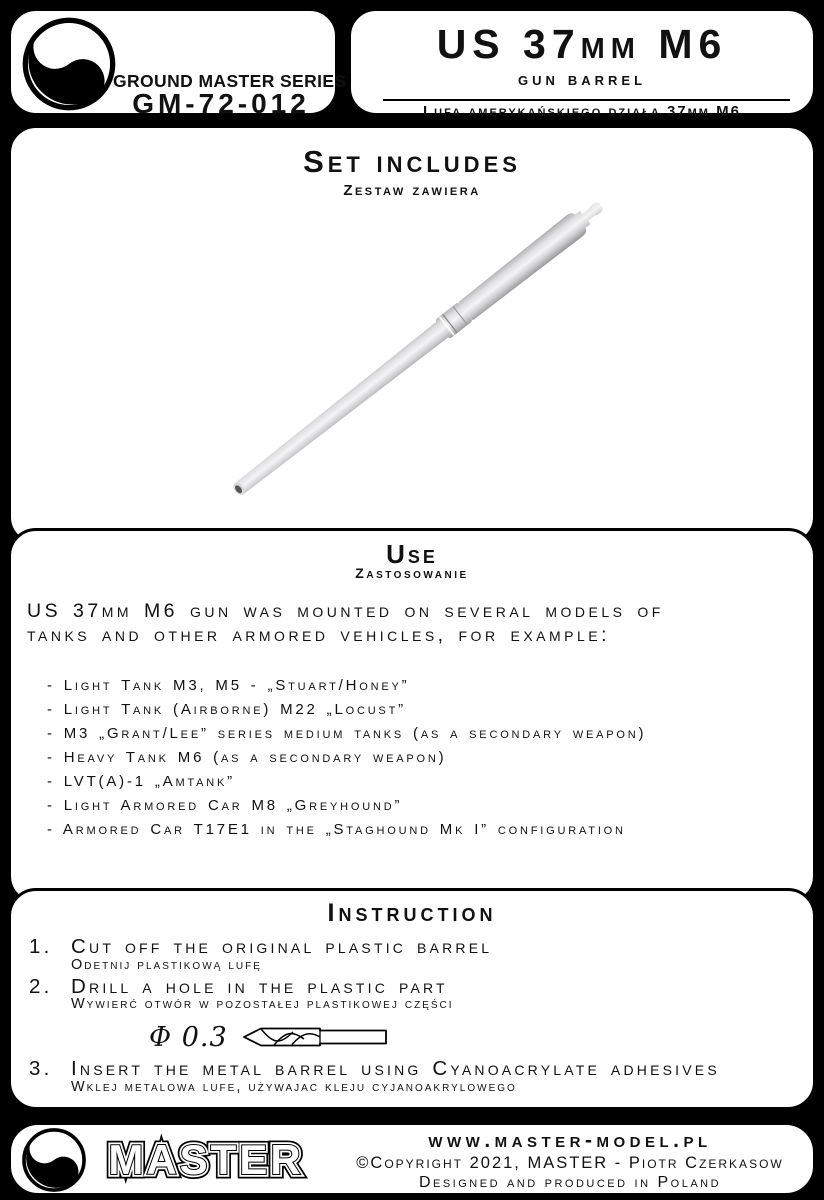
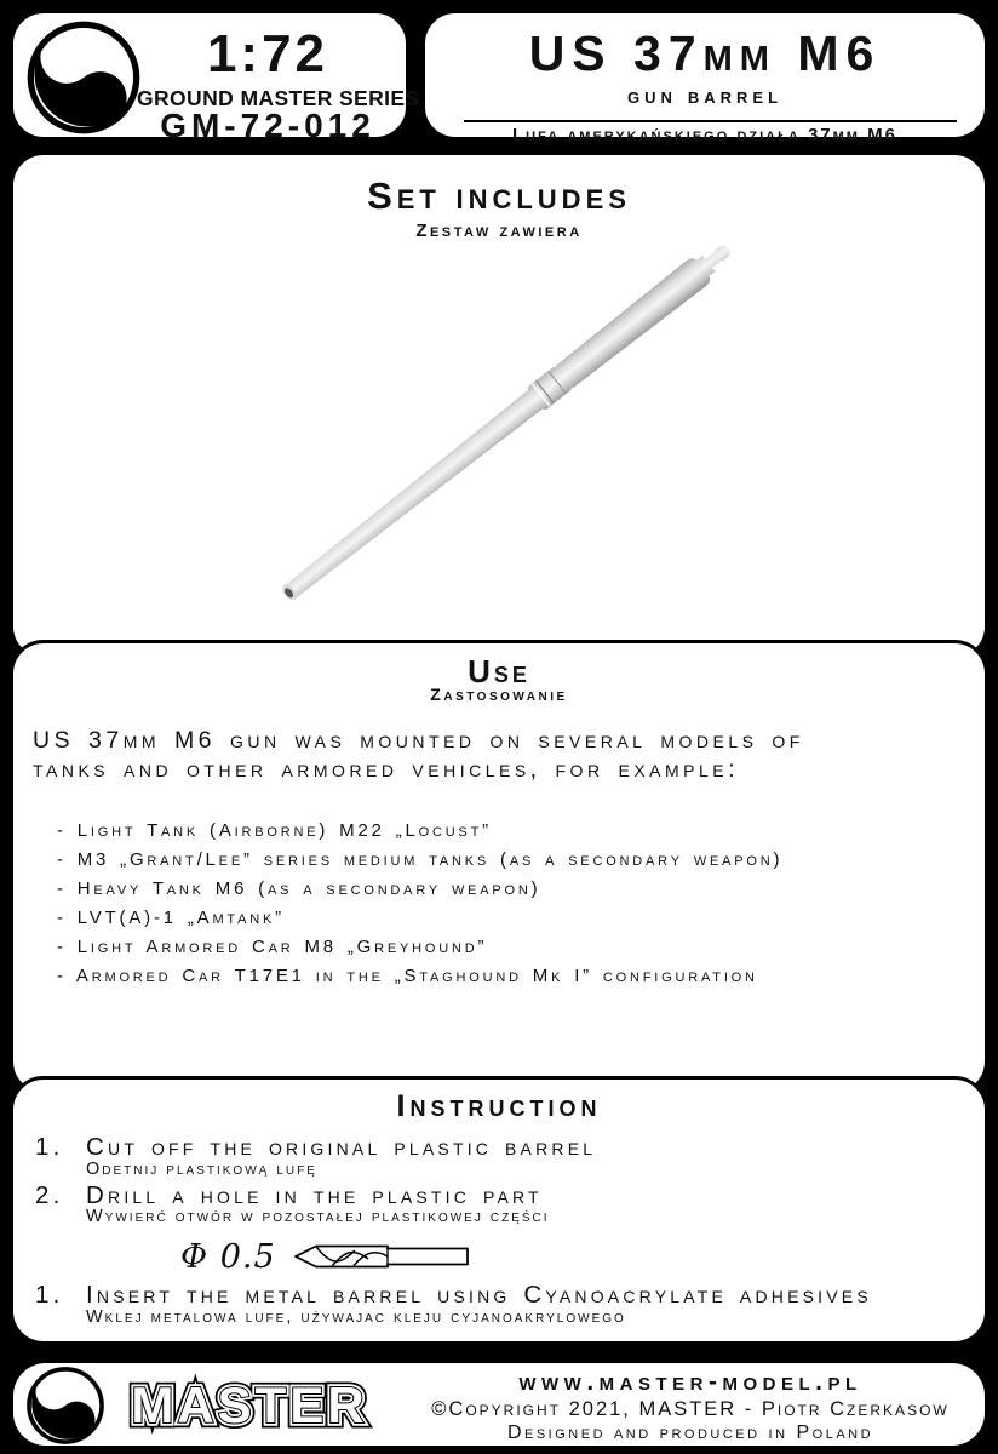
+ 1:72
  GROUND MASTER SERIES
  GM-72-012
  US 37mm M6
  gun barrel
  Lufa amerykańskiego działa 37mm M6
  Set includes
  Zestaw zawiera
  Use
  Zastosowanie
  US 37mm M6 gun was mounted on several models of
  tanks and other armored vehicles, for example:
- - Light Tank M3, M5 - „Stuart/Honey”
  - Light Tank (Airborne) M22 „Locust”
  - M3 „Grant/Lee” series medium tanks (as a secondary weapon)
  - Heavy Tank M6 (as a secondary weapon)
  - LVT(A)-1 „Amtank”
  - Light Armored Car M8 „Greyhound”
  - Armored Car T17E1 in the „Staghound Mk I” configuration
  Instruction
  1. Cut off the original plastic barrel
  Odetnij plastikową lufę
  2. Drill a hole in the plastic part
  Wywierć otwór w pozostałej plastikowej części
- Φ 0.3
+ Φ 0.5
- 3. Insert the metal barrel using Cyanoacrylate adhesives
+ 1. Insert the metal barrel using Cyanoacrylate adhesives
  Wklej metalowa lufe, używajac kleju cyjanoakrylowego
  MASTER
  www.master-model.pl
  ©Copyright 2021, MASTER - Piotr Czerkasow
  Designed and produced in Poland
